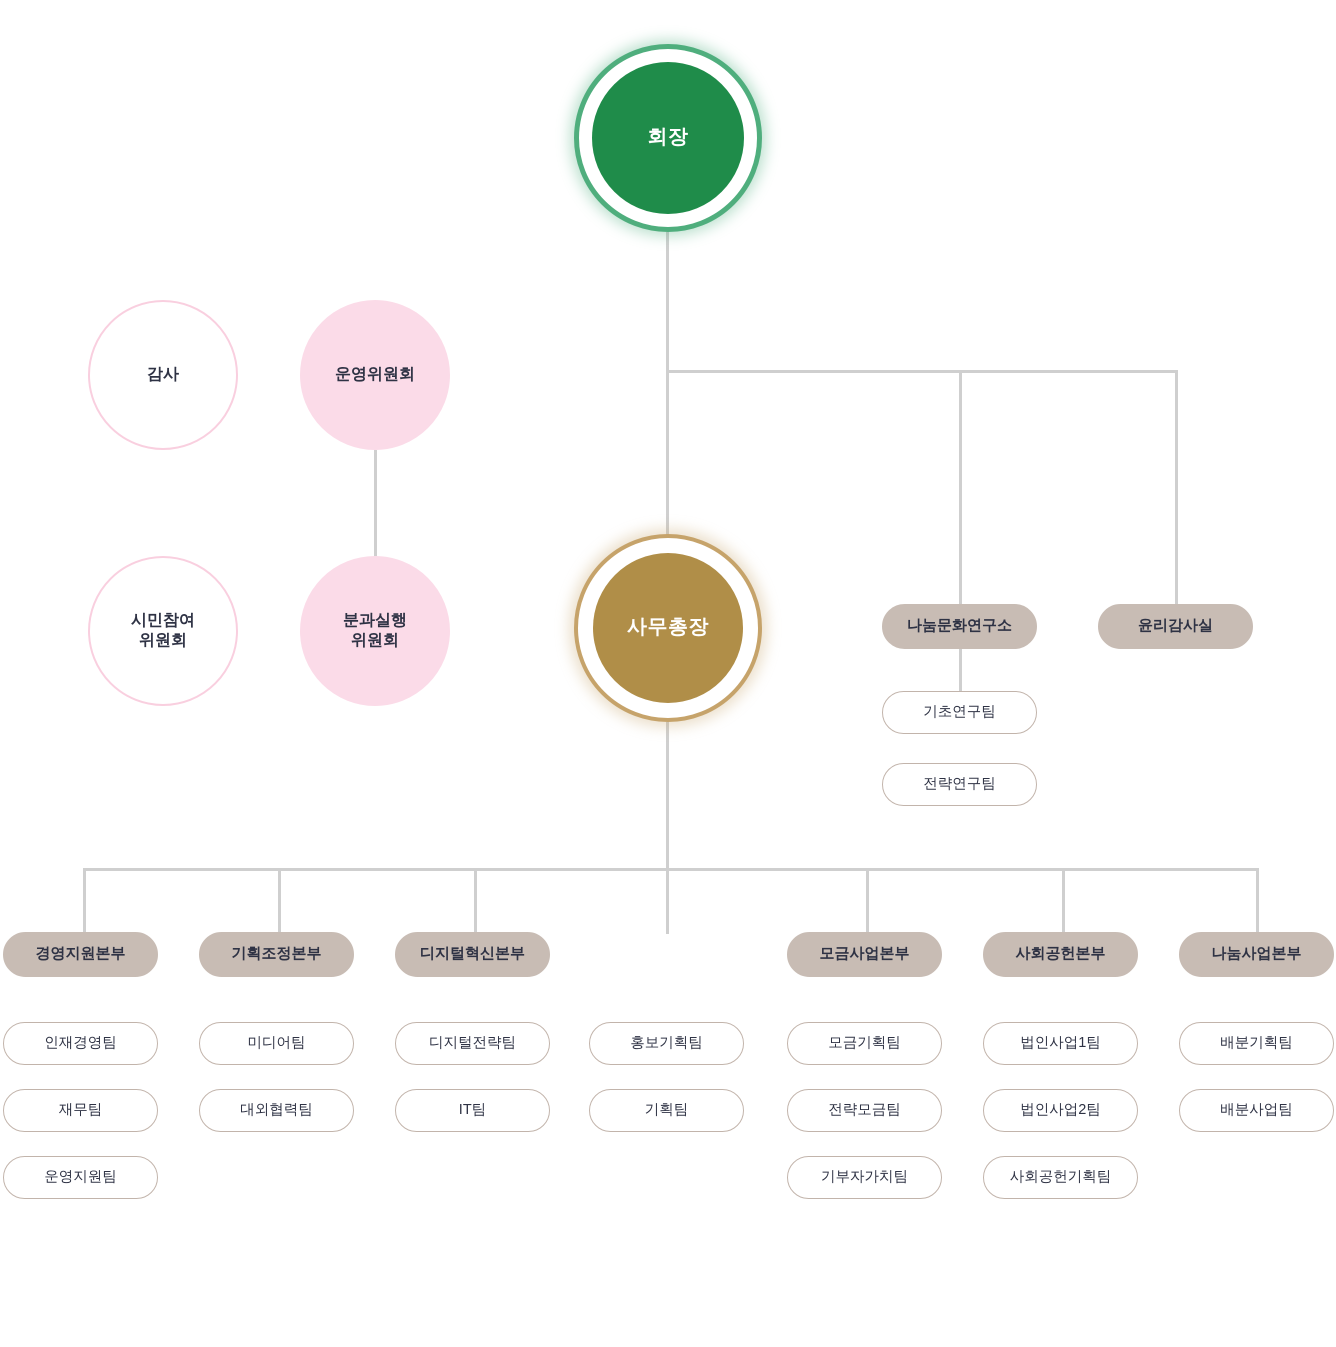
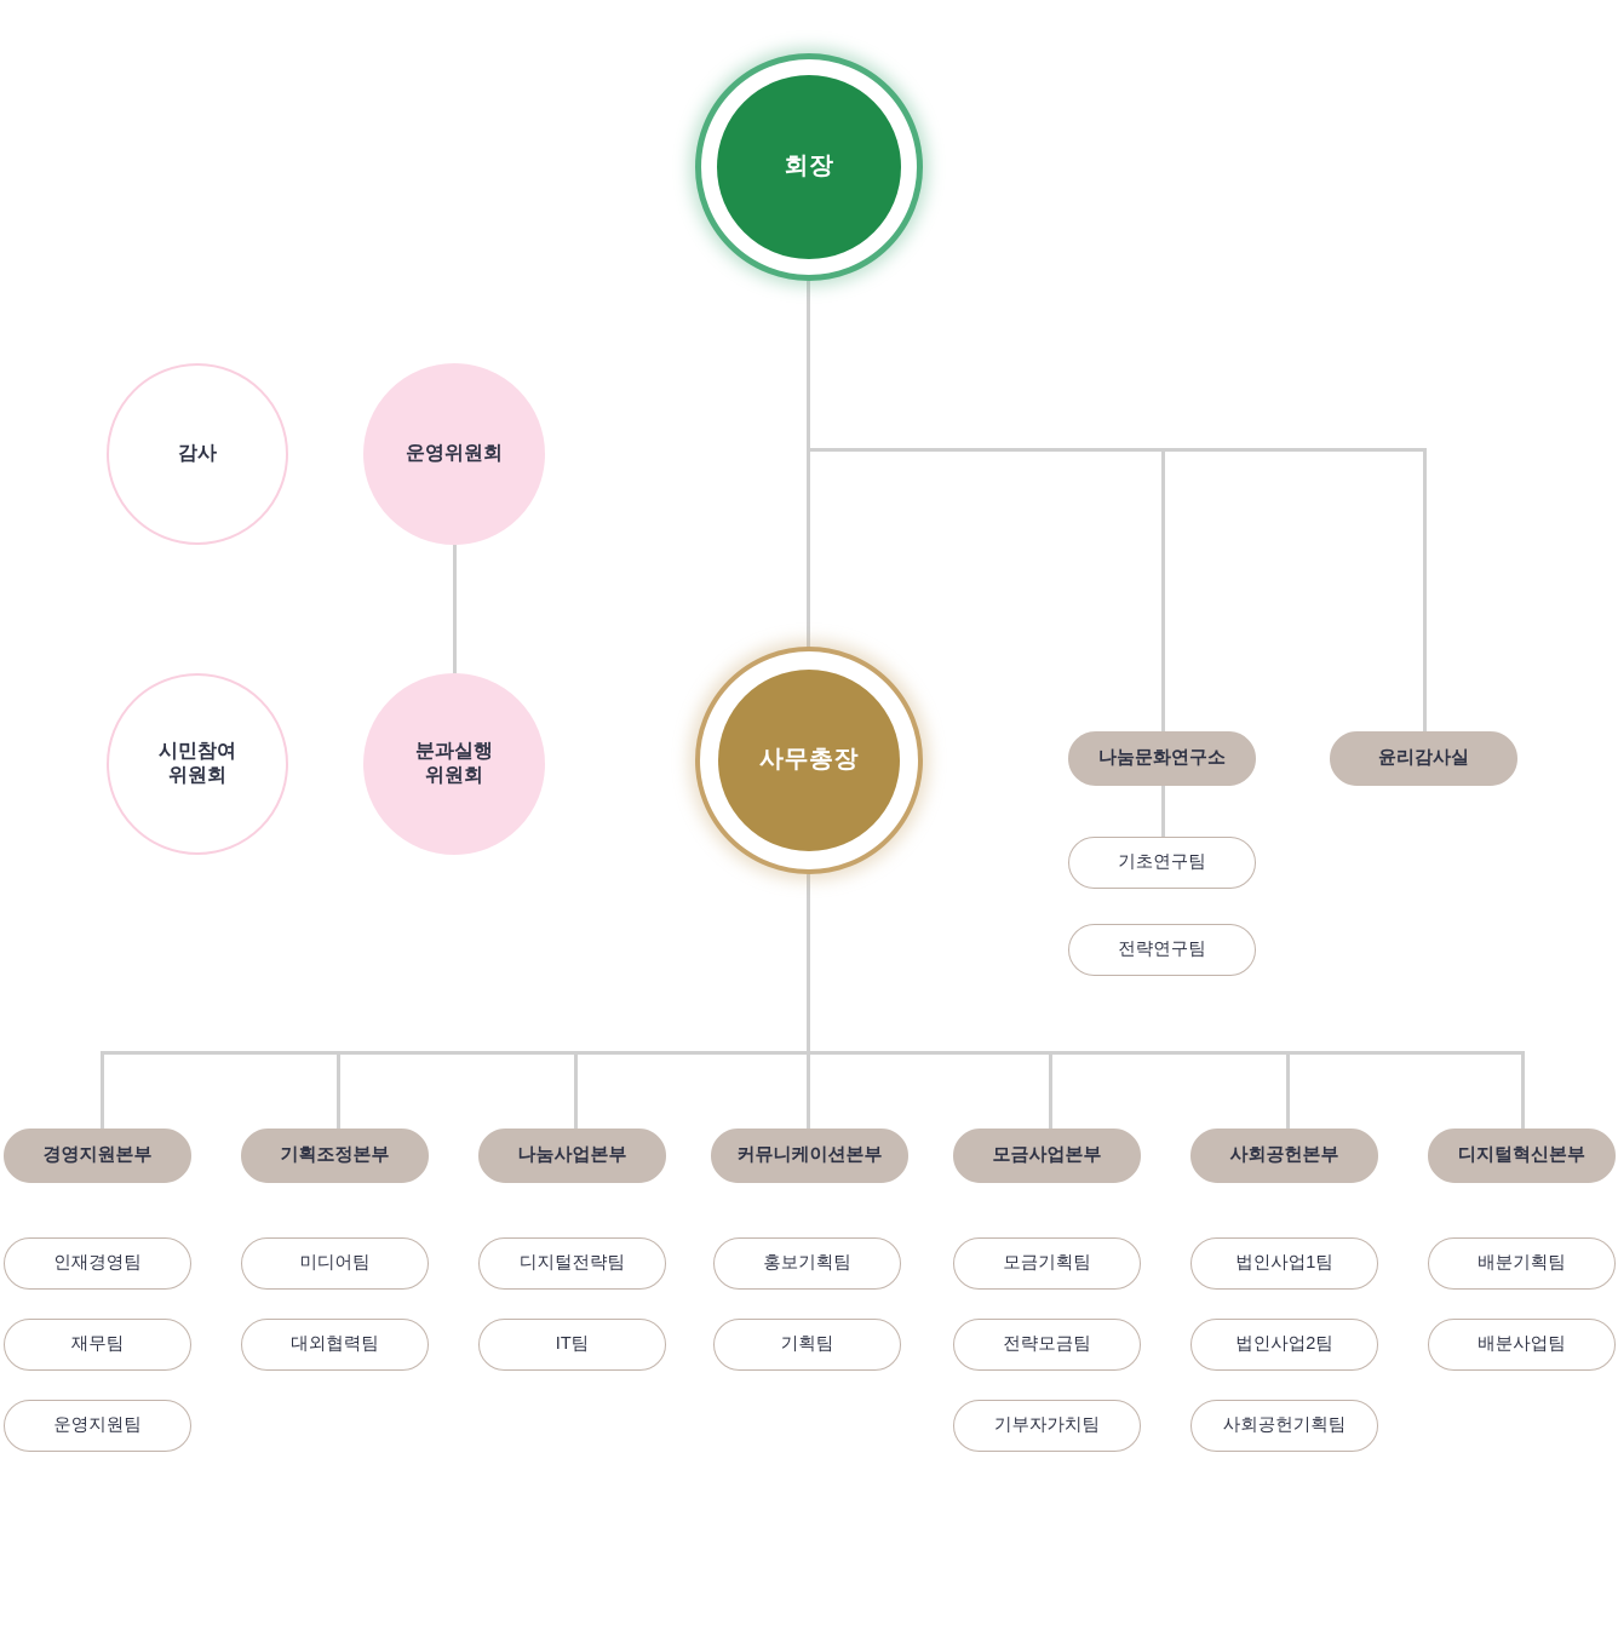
  회장
  사무총장
  감사
  운영위원회
  시민참여
  위원회
  분과실행
  위원회
  나눔문화연구소
  기초연구팀
  전략연구팀
  윤리감사실
  경영지원본부
  인재경영팀
  재무팀
  운영지원팀
  기획조정본부
  미디어팀
  대외협력팀
- 디지털혁신본부
+ 나눔사업본부
  디지털전략팀
  IT팀
+ 커뮤니케이션본부
  홍보기획팀
  기획팀
  모금사업본부
  모금기획팀
  전략모금팀
  기부자가치팀
  사회공헌본부
  법인사업1팀
  법인사업2팀
  사회공헌기획팀
- 나눔사업본부
+ 디지털혁신본부
  배분기획팀
  배분사업팀
